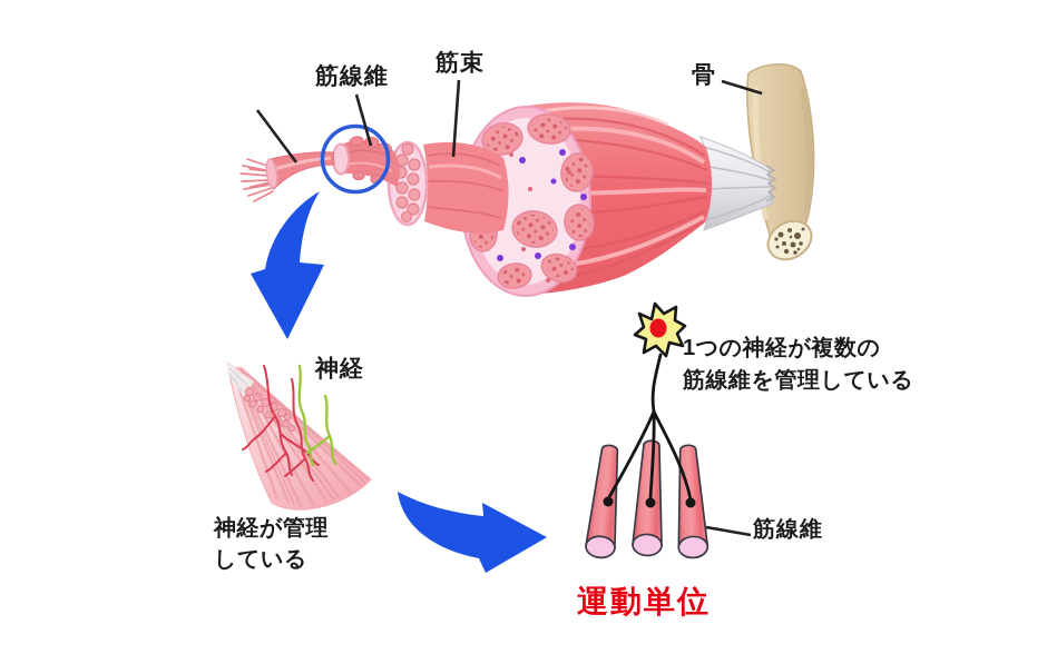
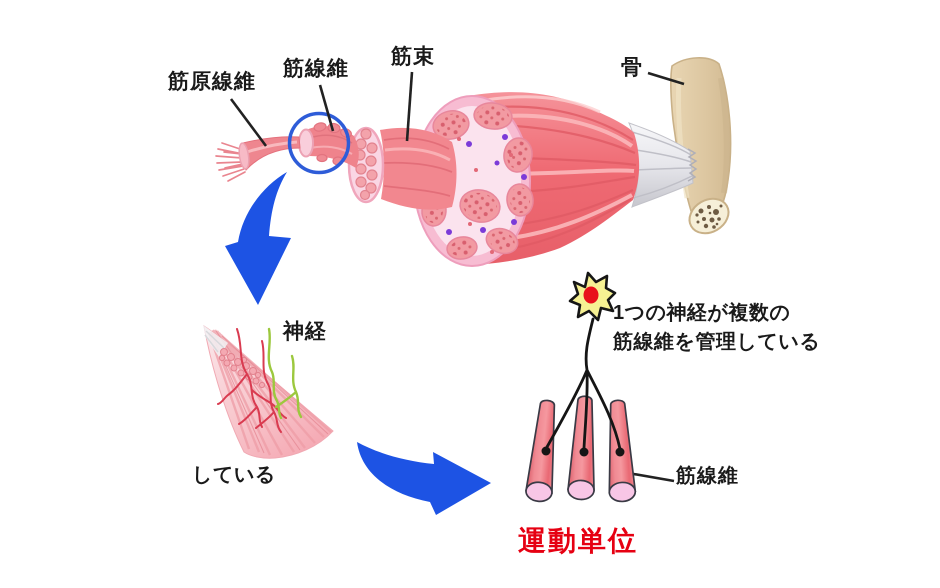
+ 筋原線維
  筋線維
  筋束
  骨
  神経
- 神経が管理
  している
  1つの神経が複数の
  筋線維を管理している
  筋線維
  運動単位
